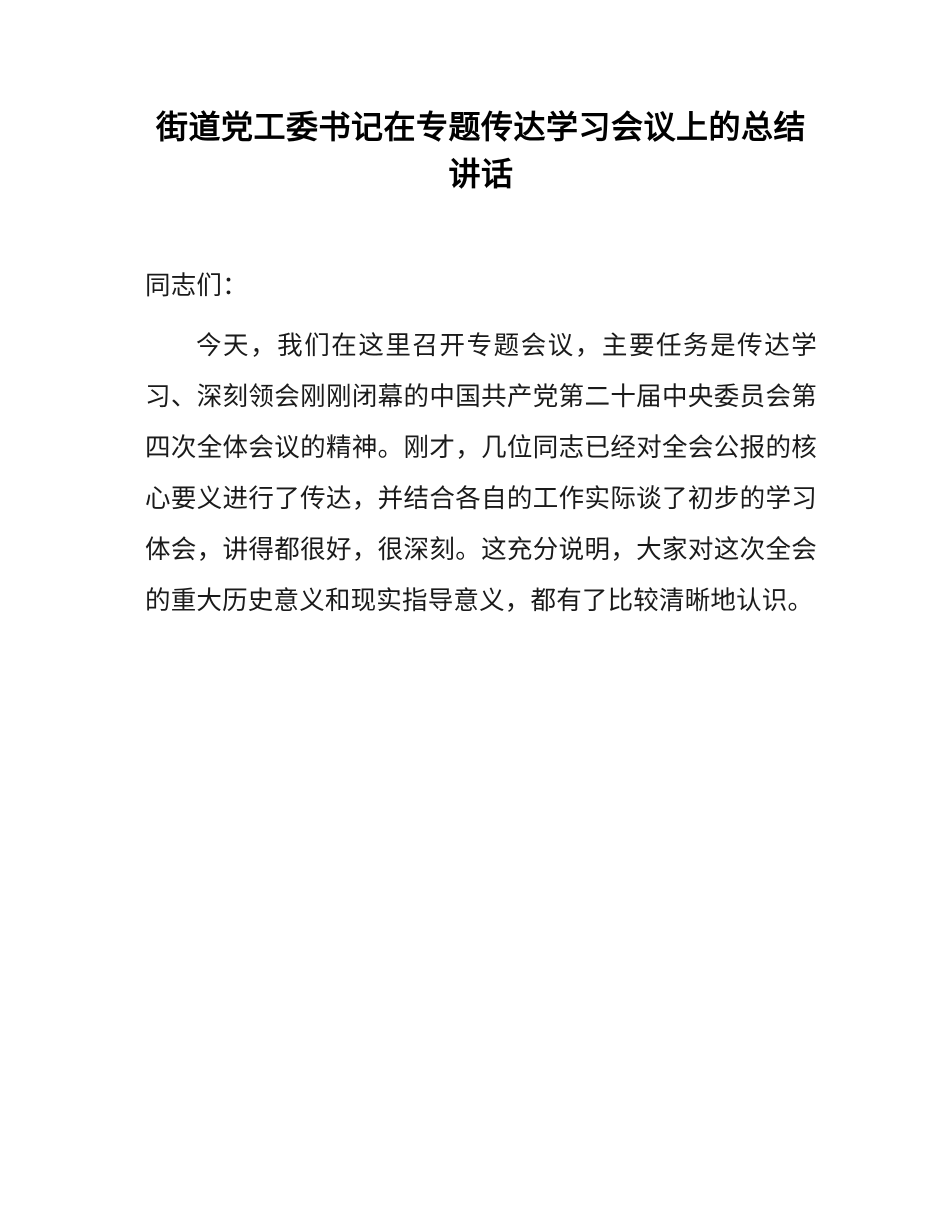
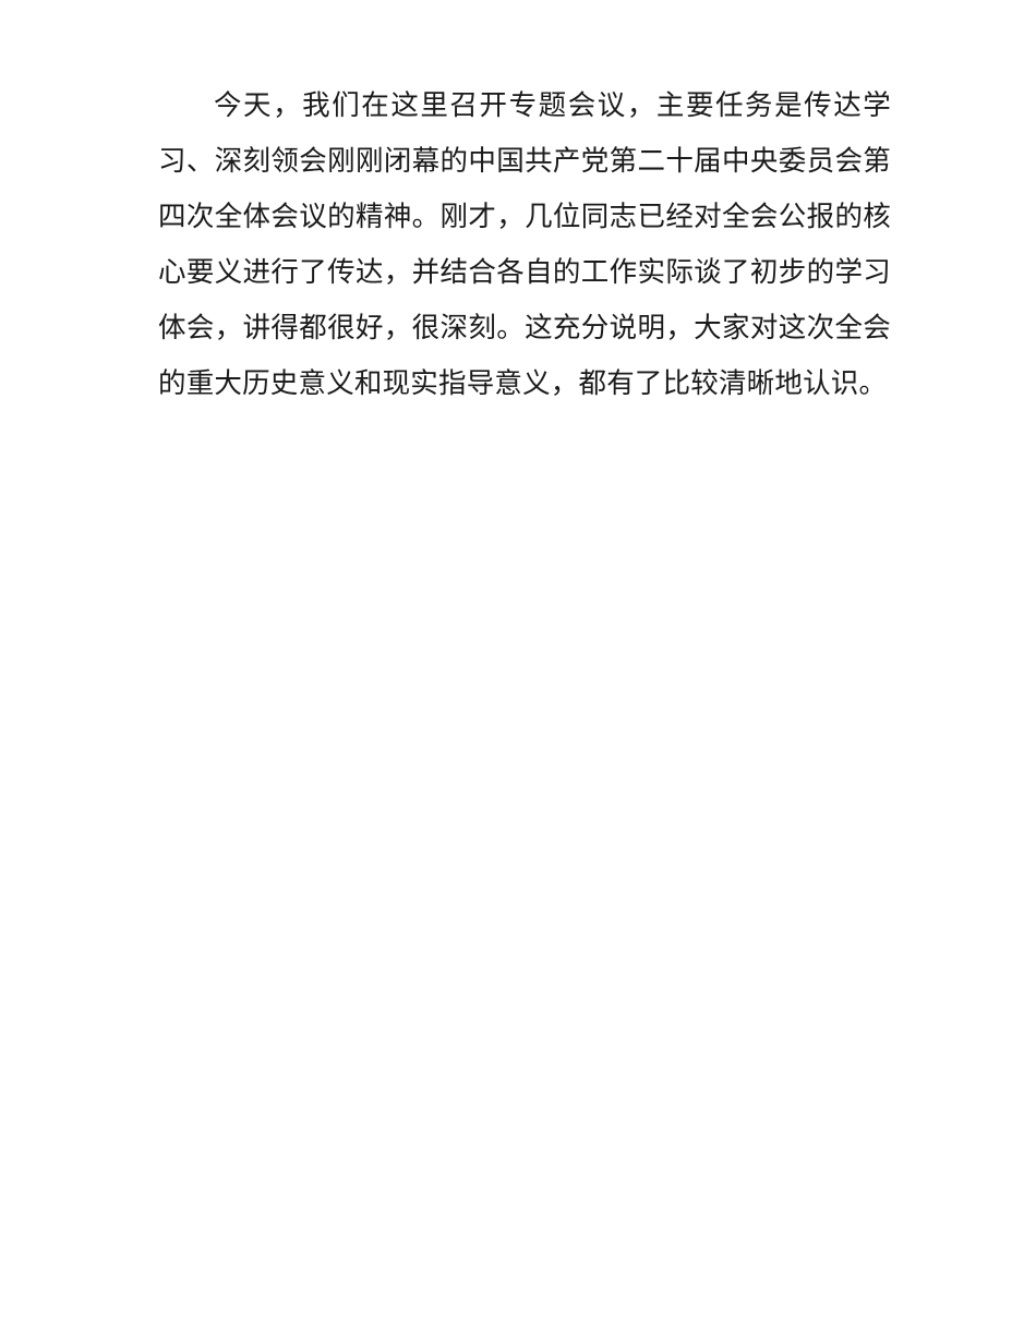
- 街道党工委书记在专题传达学习会议上的总结讲话
- 同志们：
  今天，我们在这里召开专题会议，主要任务是传达学习、深刻领会刚刚闭幕的中国共产党第二十届中央委员会第四次全体会议的精神。刚才，几位同志已经对全会公报的核心要义进行了传达，并结合各自的工作实际谈了初步的学习体会，讲得都很好，很深刻。这充分说明，大家对这次全会的重大历史意义和现实指导意义，都有了比较清晰地认识。
